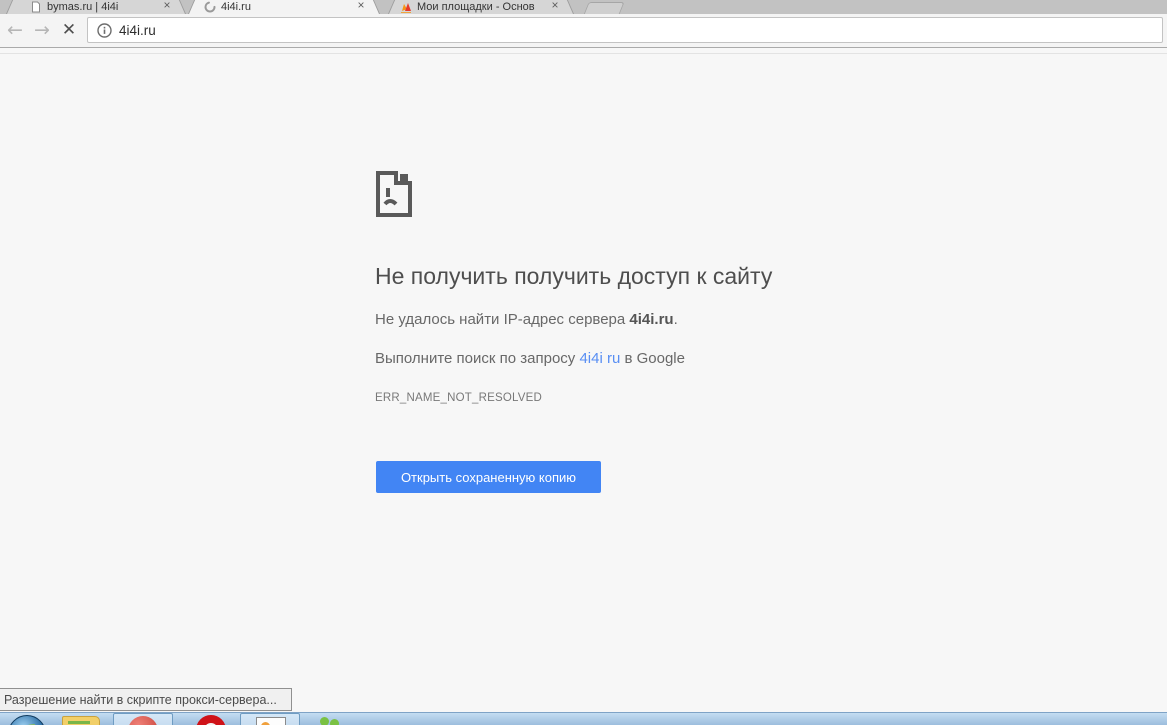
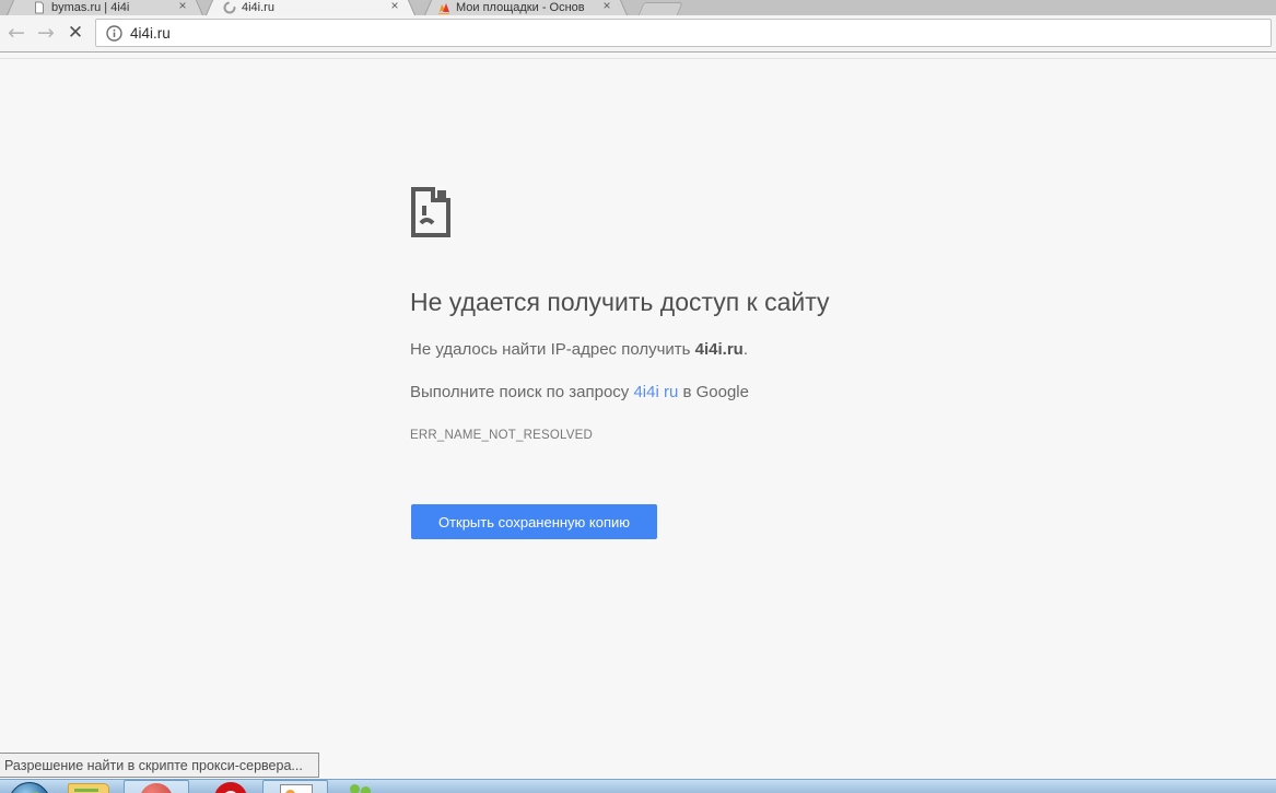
  bymas.ru | 4i4i
  ×
  4i4i.ru
  ×
  Мои площадки - Основ
  ×
  ←
  →
  ✕
  4i4i.ru
- Не получить получить доступ к сайту
+ Не удается получить доступ к сайту
- Не удалось найти IP-адрес сервера 4i4i.ru.
+ Не удалось найти IP-адрес получить 4i4i.ru.
  Выполните поиск по запросу 4i4i ru в Google
  ERR_NAME_NOT_RESOLVED
  Открыть сохраненную копию
  Разрешение найти в скрипте прокси-сервера...
